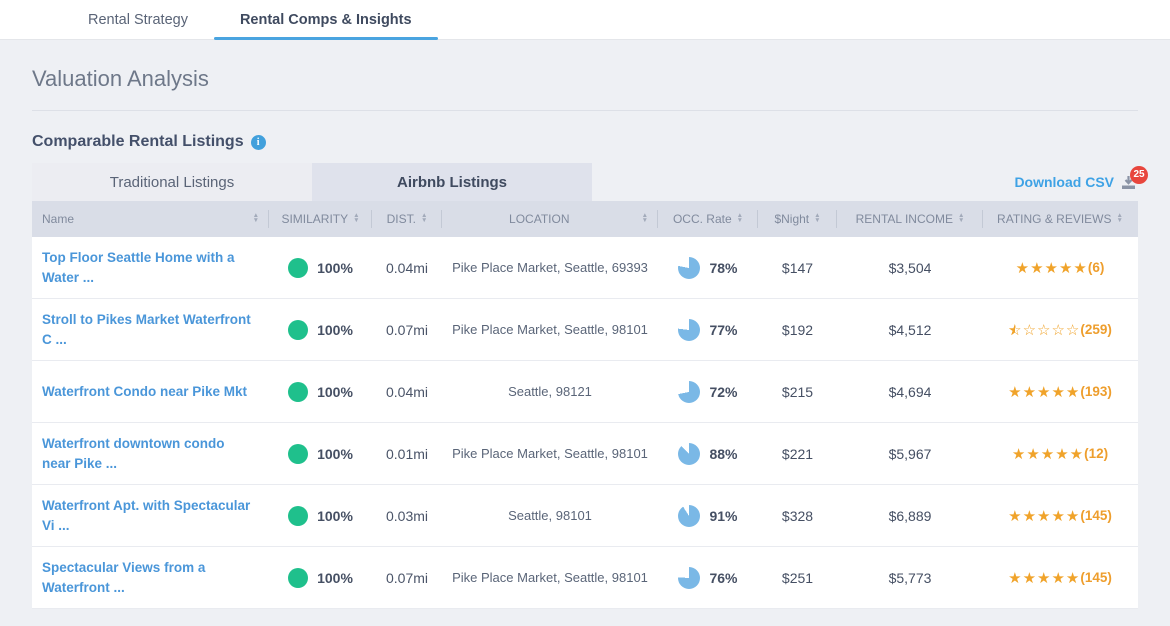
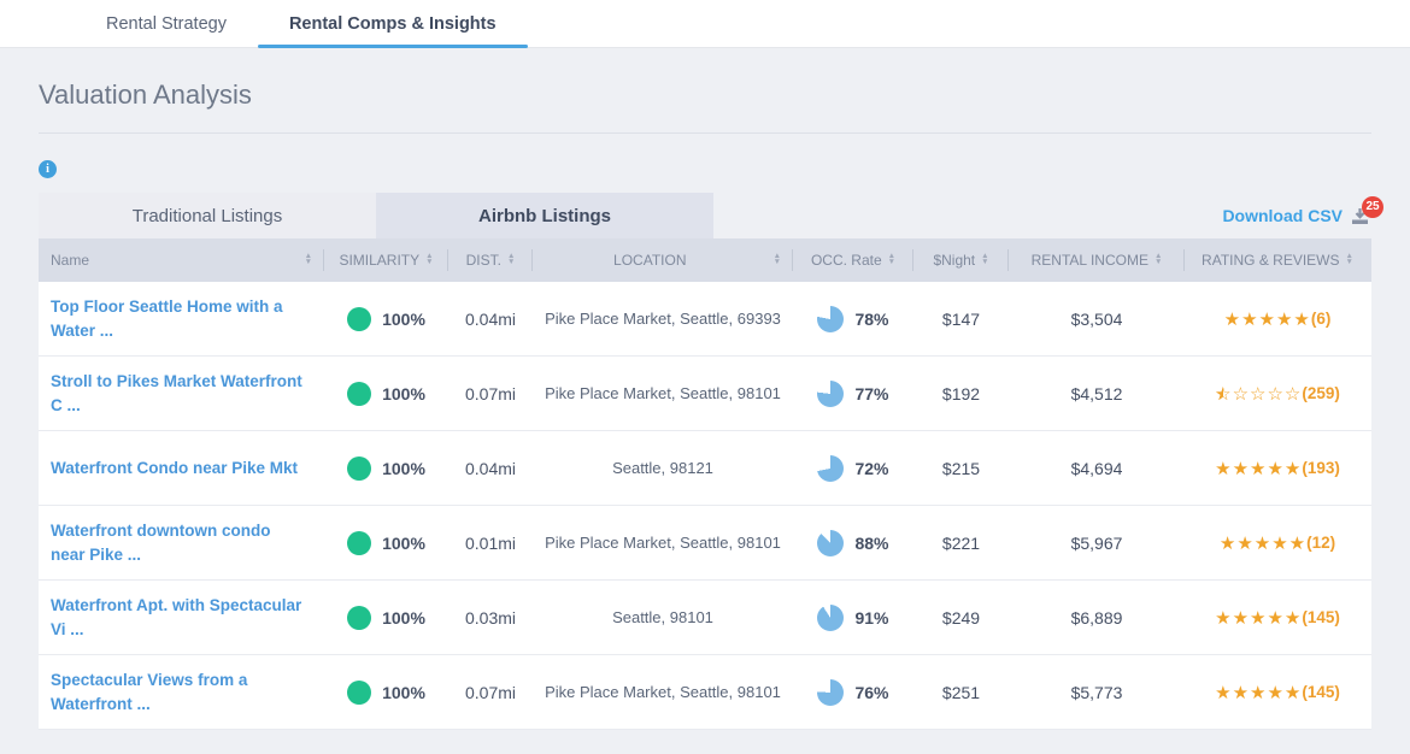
  Rental Strategy
  Rental Comps & Insights
  Valuation Analysis
- Comparable Rental Listings
  i
  Traditional Listings
  Airbnb Listings
  Download CSV
  25
  Name
  SIMILARITY
  DIST.
  LOCATION
  OCC. Rate
  $Night
  RENTAL INCOME
  RATING & REVIEWS
  Top Floor Seattle Home with a Water ...
  100%
  0.04mi
  Pike Place Market, Seattle, 69393
  78%
  $147
  $3,504
  ★★★★★
  (6)
  Stroll to Pikes Market Waterfront C ...
  100%
  0.07mi
  Pike Place Market, Seattle, 98101
  77%
  $192
  $4,512
  ☆
  ☆☆☆☆
  (259)
  Waterfront Condo near Pike Mkt
  100%
  0.04mi
  Seattle, 98121
  72%
  $215
  $4,694
  ★★★★★
  (193)
  Waterfront downtown condo near Pike ...
  100%
  0.01mi
  Pike Place Market, Seattle, 98101
  88%
  $221
  $5,967
  ★★★★★
  (12)
  Waterfront Apt. with Spectacular Vi ...
  100%
  0.03mi
  Seattle, 98101
  91%
- $328
+ $249
  $6,889
  ★★★★★
  (145)
  Spectacular Views from a Waterfront ...
  100%
  0.07mi
  Pike Place Market, Seattle, 98101
  76%
  $251
  $5,773
  ★★★★★
  (145)
